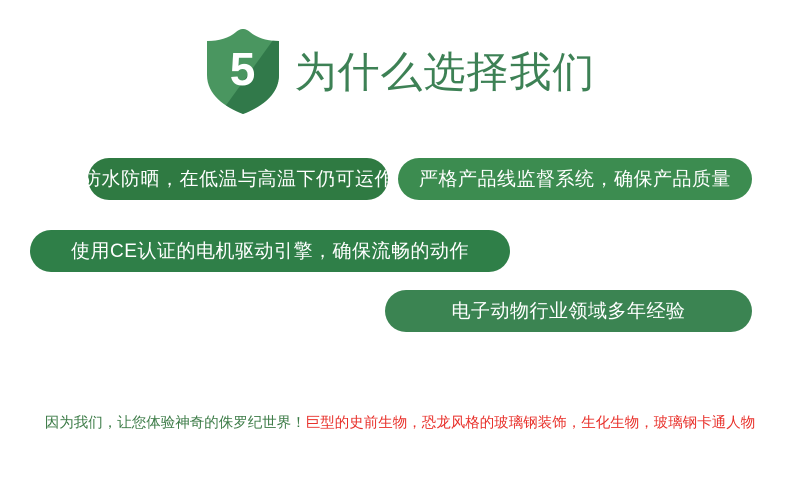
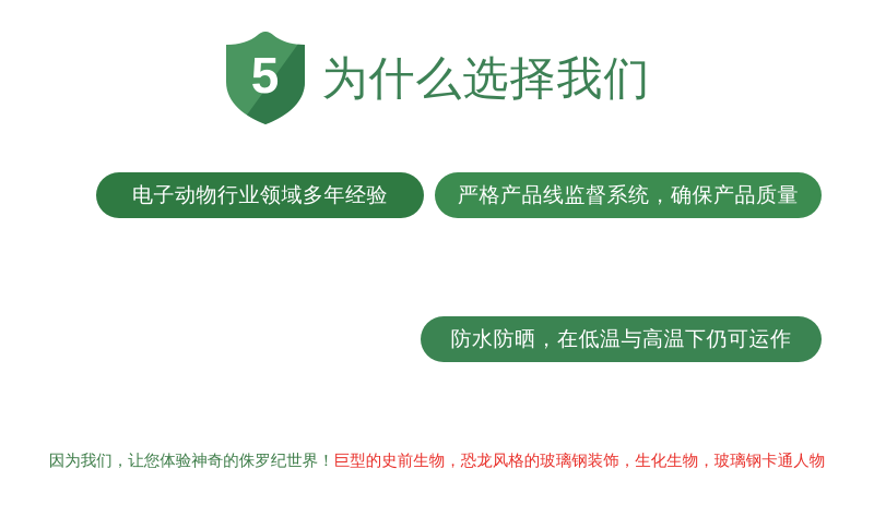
  5
  为什么选择我们
- 防水防晒，在低温与高温下仍可运作
+ 电子动物行业领域多年经验
  严格产品线监督系统，确保产品质量
- 使用CE认证的电机驱动引擎，确保流畅的动作
- 电子动物行业领域多年经验
+ 防水防晒，在低温与高温下仍可运作
  因为我们，让您体验神奇的侏罗纪世界！巨型的史前生物，恐龙风格的玻璃钢装饰，生化生物，玻璃钢卡通人物
